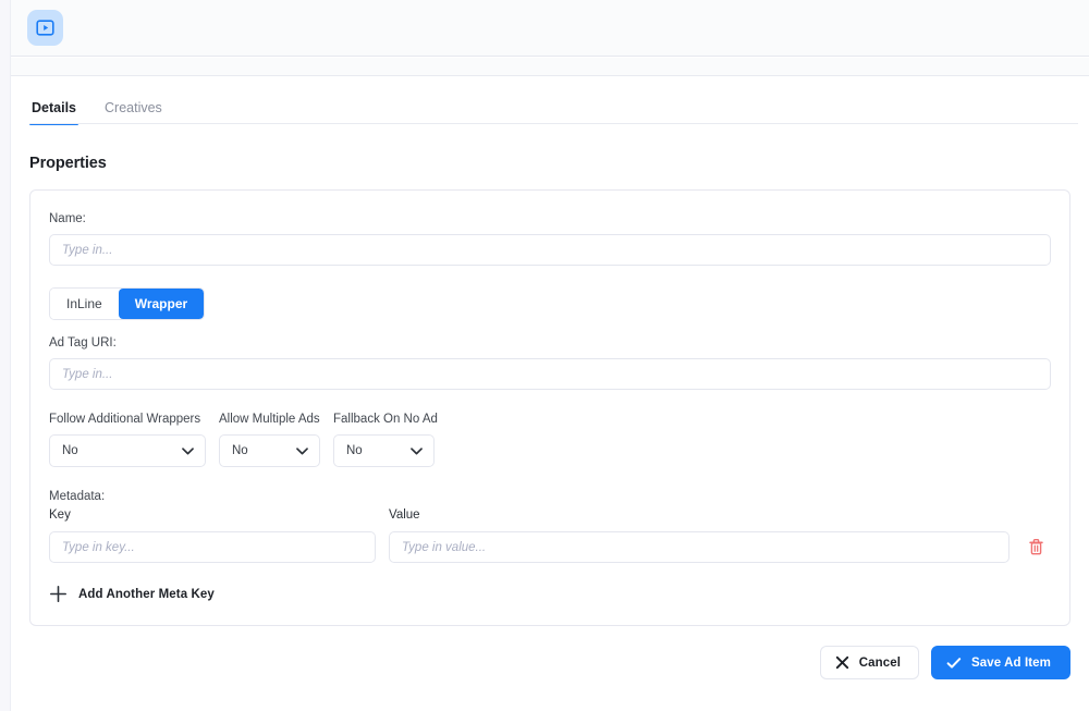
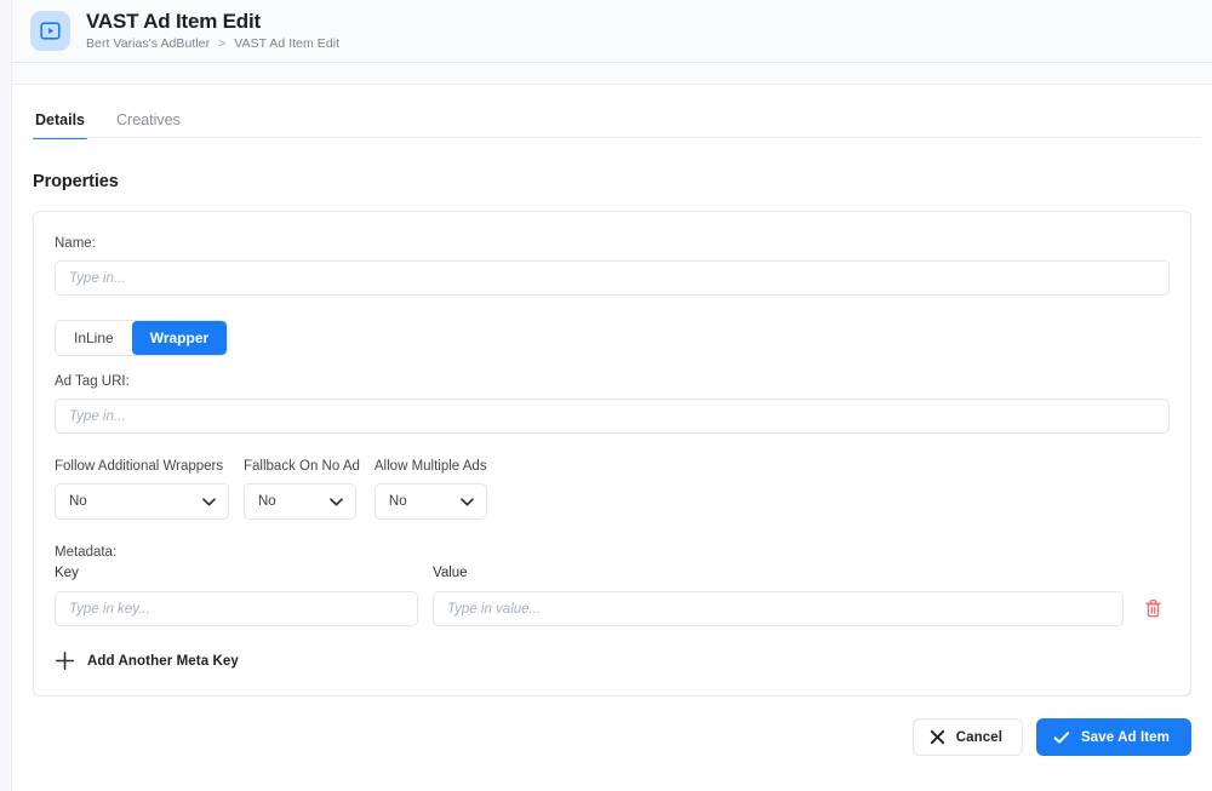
+ VAST Ad Item Edit
+ Bert Varias's AdButler > VAST Ad Item Edit
  Details
  Creatives
  Properties
  Name:
  Type in...
  InLine
  Wrapper
  Ad Tag URI:
  Type in...
  Follow Additional Wrappers
  No
- Allow Multiple Ads
+ Fallback On No Ad
  No
- Fallback On No Ad
+ Allow Multiple Ads
  No
  Metadata:
  Key
  Value
  Type in key...
  Type in value...
  Add Another Meta Key
  Cancel
  Save Ad Item
